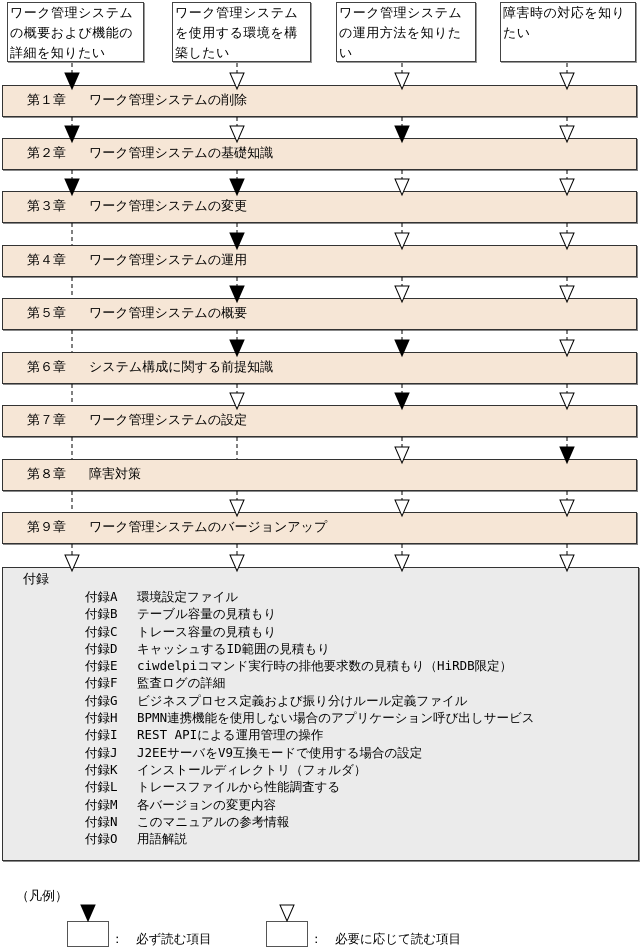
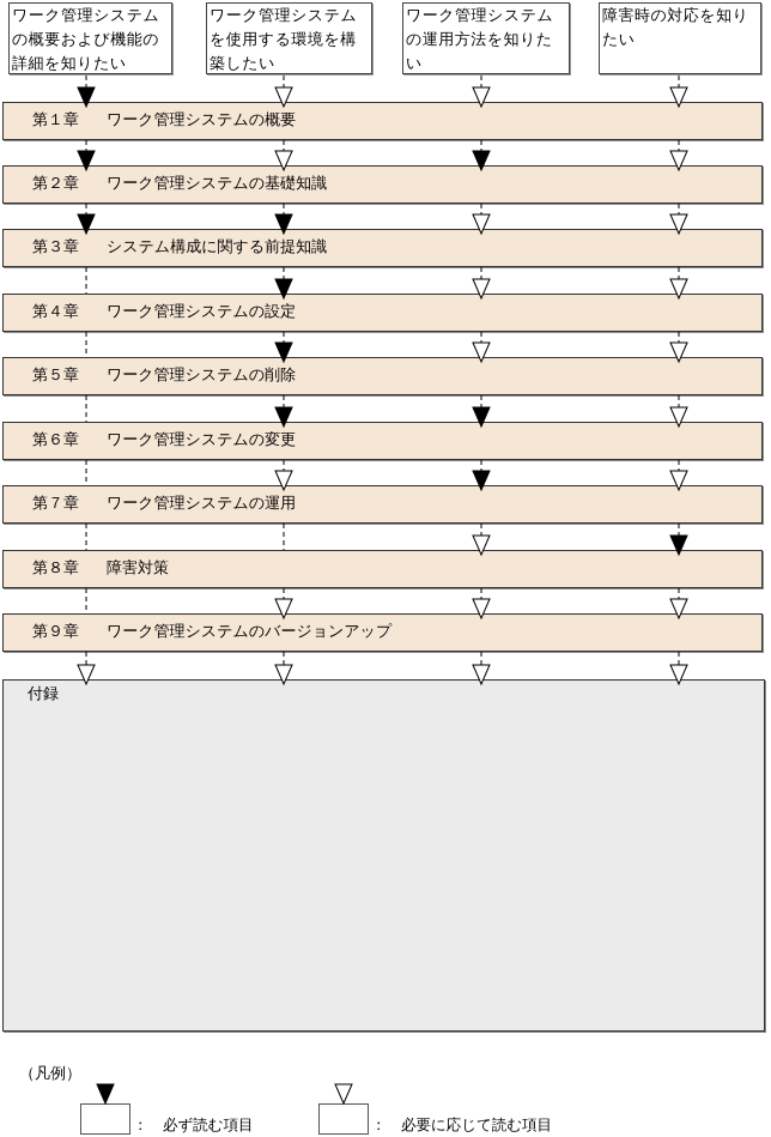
  ワーク管理システムの概要および機能の詳細を知りたい
  ワーク管理システムを使用する環境を構築したい
  ワーク管理システムの運用方法を知りたい
  障害時の対応を知りたい
- 第１章 ワーク管理システムの削除
+ 第１章 ワーク管理システムの概要
  第２章 ワーク管理システムの基礎知識
- 第３章 ワーク管理システムの変更
+ 第３章 システム構成に関する前提知識
- 第４章 ワーク管理システムの運用
+ 第４章 ワーク管理システムの設定
- 第５章 ワーク管理システムの概要
+ 第５章 ワーク管理システムの削除
- 第６章 システム構成に関する前提知識
+ 第６章 ワーク管理システムの変更
- 第７章 ワーク管理システムの設定
+ 第７章 ワーク管理システムの運用
  第８章 障害対策
  第９章 ワーク管理システムのバージョンアップ
  付録
- 付録A 環境設定ファイル
- 付録B テーブル容量の見積もり
- 付録C トレース容量の見積もり
- 付録D キャッシュするID範囲の見積もり
- 付録E ciwdelpiコマンド実行時の排他要求数の見積もり（HiRDB限定）
- 付録F 監査ログの詳細
- 付録G ビジネスプロセス定義および振り分けルール定義ファイル
- 付録H BPMN連携機能を使用しない場合のアプリケーション呼び出しサービス
- 付録I REST APIによる運用管理の操作
- 付録J J2EEサーバをV9互換モードで使用する場合の設定
- 付録K インストールディレクトリ（フォルダ）
- 付録L トレースファイルから性能調査する
- 付録M 各バージョンの変更内容
- 付録N このマニュアルの参考情報
- 付録O 用語解説
  （凡例）
  ： 必ず読む項目
  ： 必要に応じて読む項目
